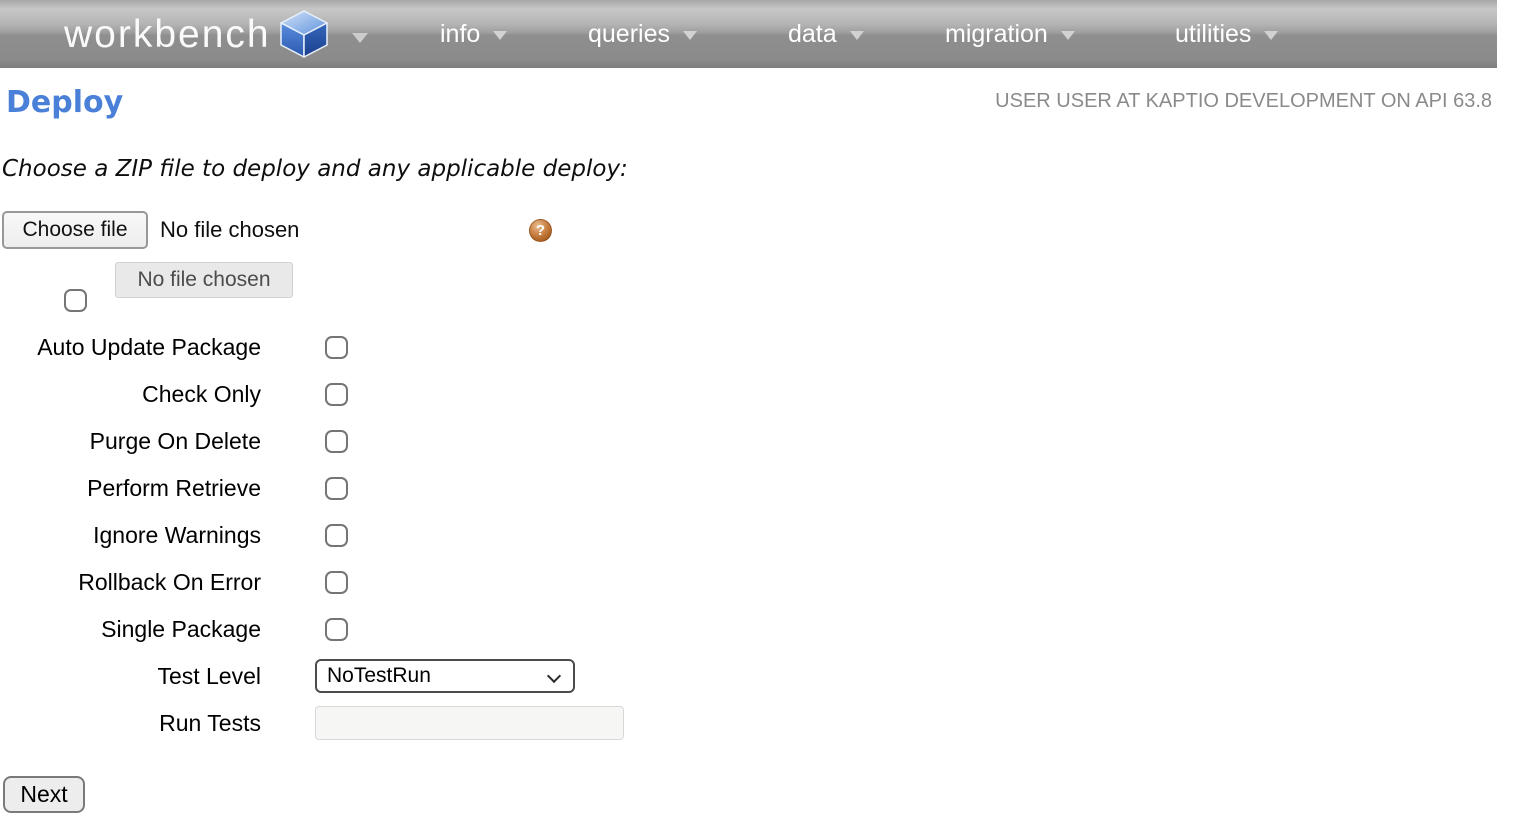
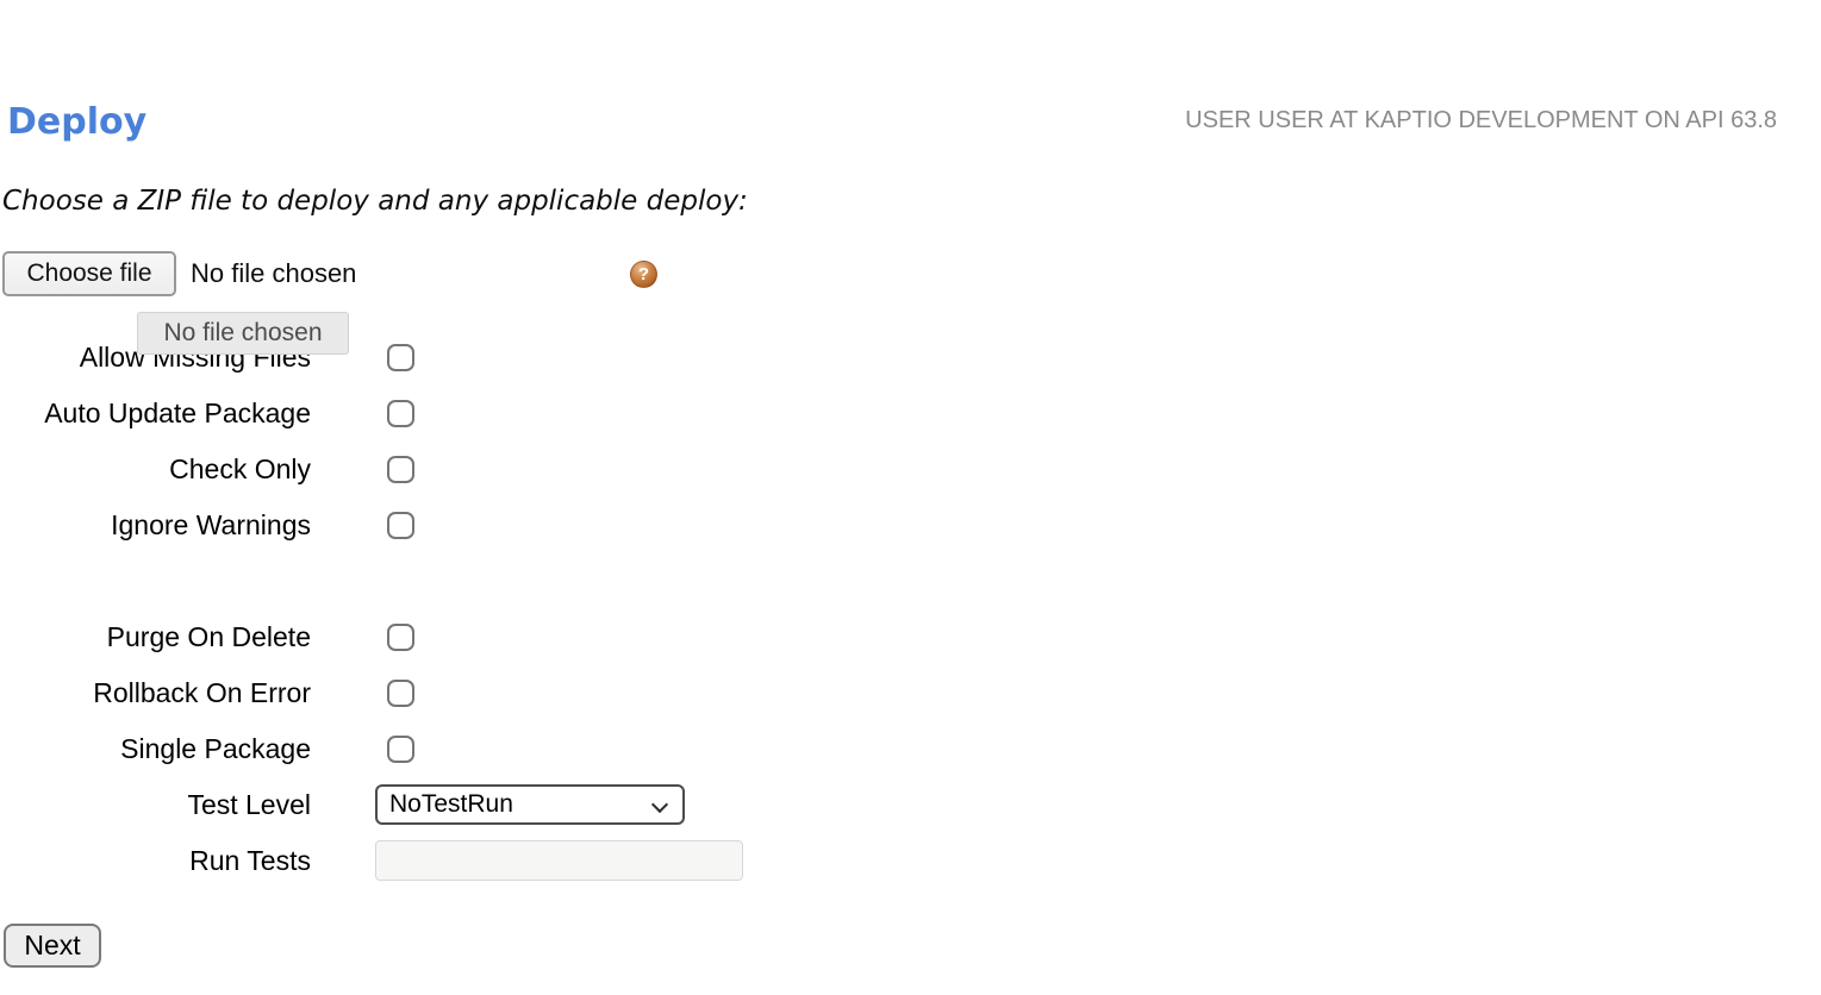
- workbench
- info
- queries
- data
- migration
- utilities
  Deploy
  USER USER AT KAPTIO DEVELOPMENT ON API 63.8
  Choose a ZIP file to deploy and any applicable deploy:
  Choose file
  No file chosen
  ?
  No file chosen
+ Allow Missing Files
  Auto Update Package
  Check Only
- Purge On Delete
+ Ignore Warnings
- Perform Retrieve
- Ignore Warnings
+ Purge On Delete
  Rollback On Error
  Single Package
  Test Level
  NoTestRun
  Run Tests
  Next
